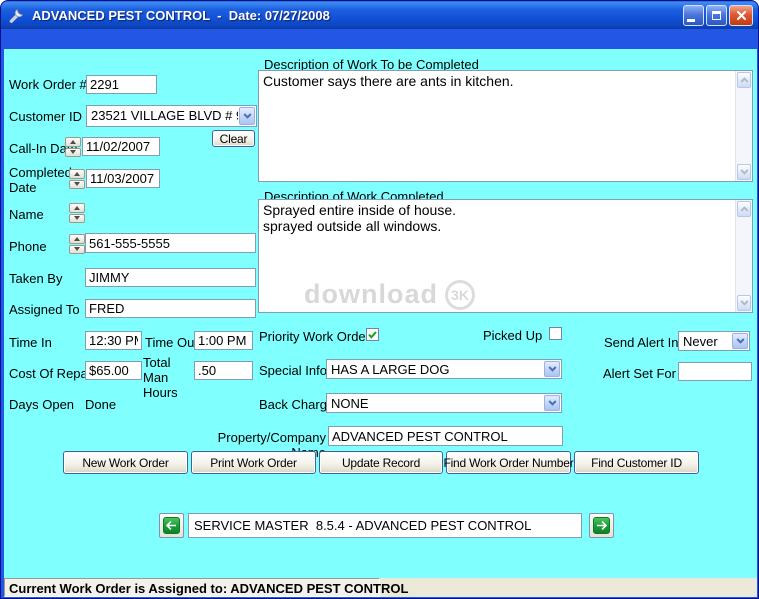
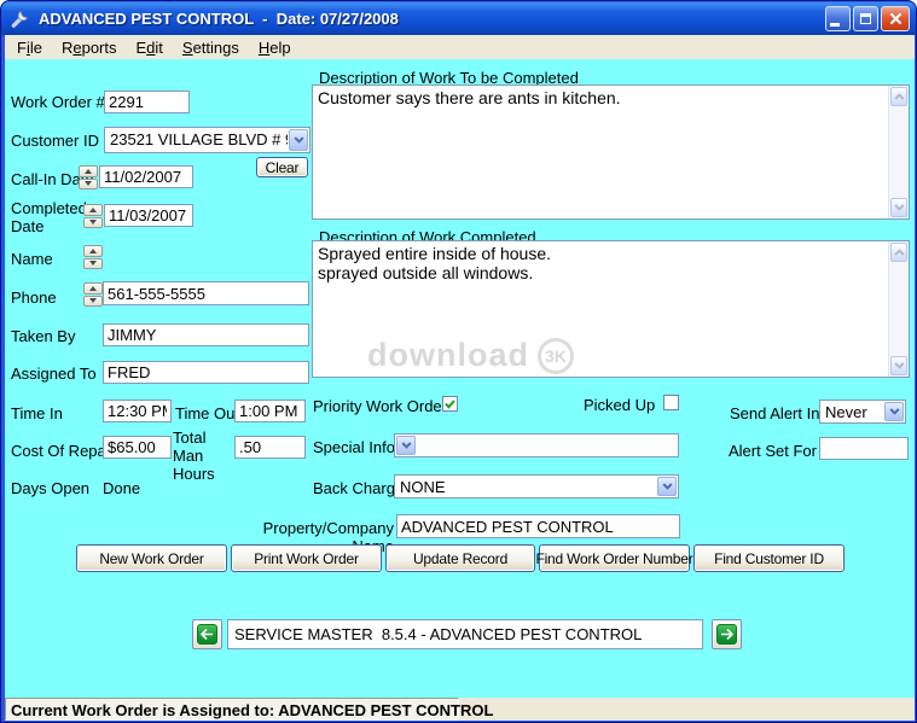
  ADVANCED PEST CONTROL - Date: 07/27/2008
+ File
+ Reports
+ Edit
+ Settings
+ Help
  Work Order #
  2291
  Customer ID
  23521 VILLAGE BLVD #
  Clear
  Call-In Da
  11/02/2007
  Complete Date
  11/03/2007
  Name
  Phone
  561-555-5555
  Taken By
  JIMMY
  Assigned To
  FRED
  Time In
  12:30 P
  Time Ou
  1:00 PM
  Cost Of Rep
  $65.00
  Total Man Hours
  .50
  Days Open
  Done
  Description of Work To be Completed
  Customer says there are ants in kitchen.
  Description of Work Completed
  Sprayed entire inside of house.
  sprayed outside all windows.
  download
  3K
  Priority Work Orde
  Picked Up
  Send Alert In
  Never
  Special Info
- HAS A LARGE DOG
  Alert Set For
  Back Charg
  NONE
  Property/Company
  ADVANCED PEST CONTROL
  New Work Order
  Print Work Order
  Update Record
  Find Work Order Number
  Find Customer ID
  SERVICE MASTER 8.5.4 - ADVANCED PEST CONTROL
  Current Work Order is Assigned to: ADVANCED PEST CONTROL
